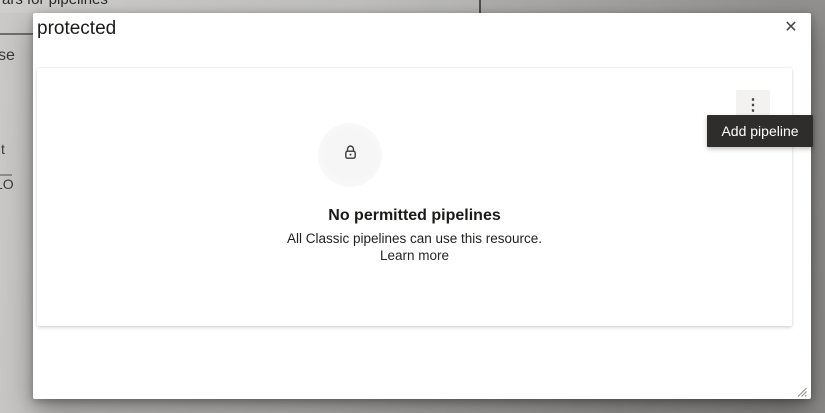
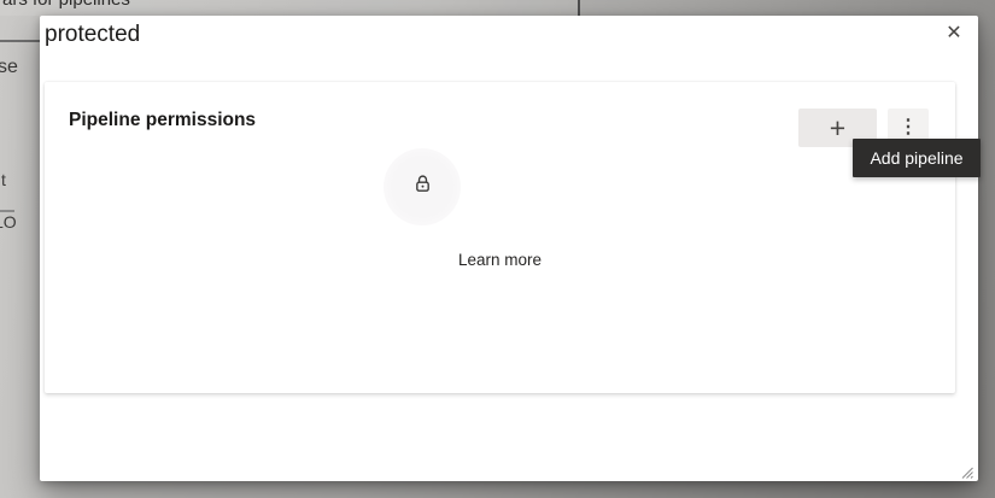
  se
  t
  protected
  ✕
+ Pipeline permissions
+ +
  ⋮
- No permitted pipelines
- All Classic pipelines can use this resource.
  Learn more
  Add pipeline
